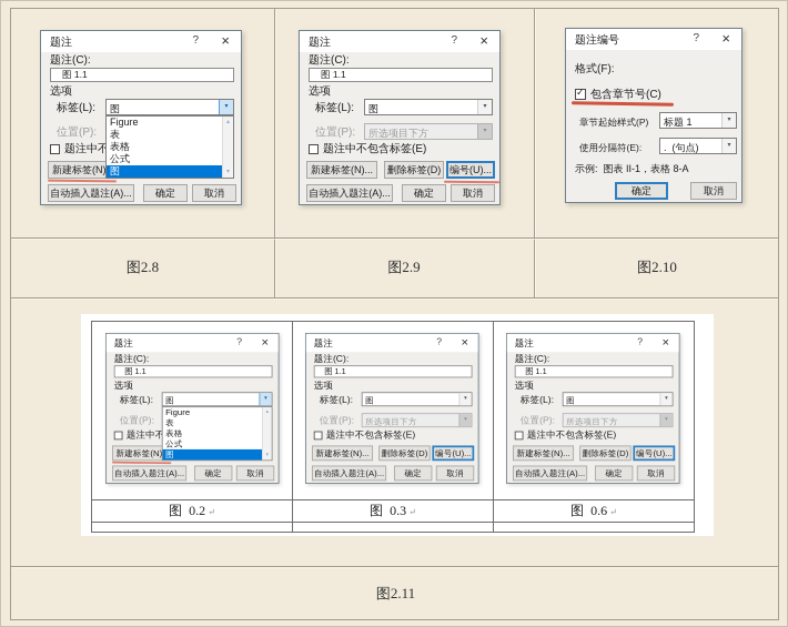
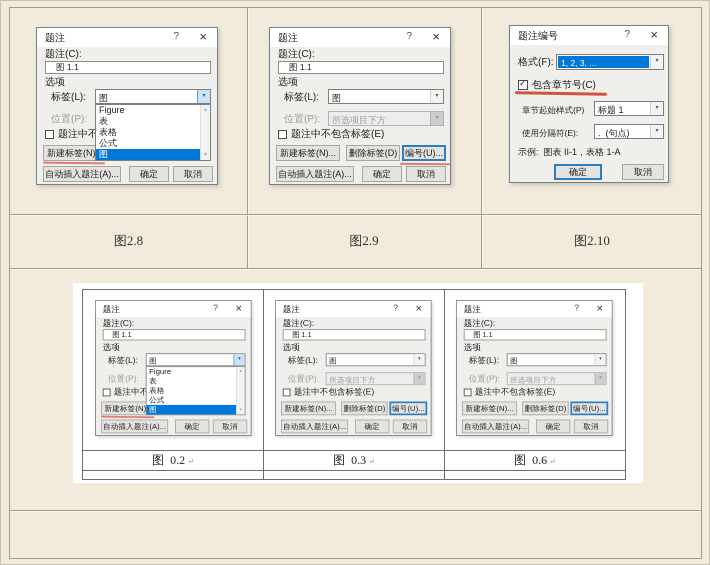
  图2.8
  图2.9
  图2.10
- 图2.11
  题注
  ?
  ×
  题注(C):
  图 1.1
  选项
  标签(L):
  图
  位置(P):
  新建标签(N)
  Figure
  表
  表格
  公式
  图
  自动插入题注(A)...
  确定
  取消
  题注
  ?
  ×
  题注(C):
  图 1.1
  选项
  标签(L):
  图
  位置(P):
  所选项目下方
  题注中不包含标签(E)
  新建标签(N)...
  删除标签(D)
  编号(U)...
  自动插入题注(A)...
  确定
  取消
  题注编号
  ?
  ×
  格式(F):
+ 1, 2, 3, ...
  ✓
  包含章节号(C)
  章节起始样式(P)
  标题 1
  使用分隔符(E):
  . (句点)
- 示例: 图表 II-1，表格 8-A
+ 示例: 图表 II-1，表格 1-A
  确定
  取消
  图 0.2 ↵
  图 0.3 ↵
  图 0.6 ↵
  题注
  ?
  ×
  题注(C):
  图 1.1
  选项
  标签(L):
  图
  位置(P):
  Figure
  表
  表格
  公式
  图
  自动插入题注(A)...
  确定
  取消
  题注
  ?
  ×
  题注(C):
  图 1.1
  选项
  标签(L):
  图
  位置(P):
  所选项目下方
  题注中不包含标签(E)
  新建标签(N)...
  删除标签(D)
  编号(U)...
  自动插入题注(A)...
  确定
  取消
  题注
  ?
  ×
  题注(C):
  图 1.1
  选项
  标签(L):
  图
  位置(P):
  所选项目下方
  题注中不包含标签(E)
  新建标签(N)...
  删除标签(D)
  编号(U)...
  自动插入题注(A)...
  确定
  取消
